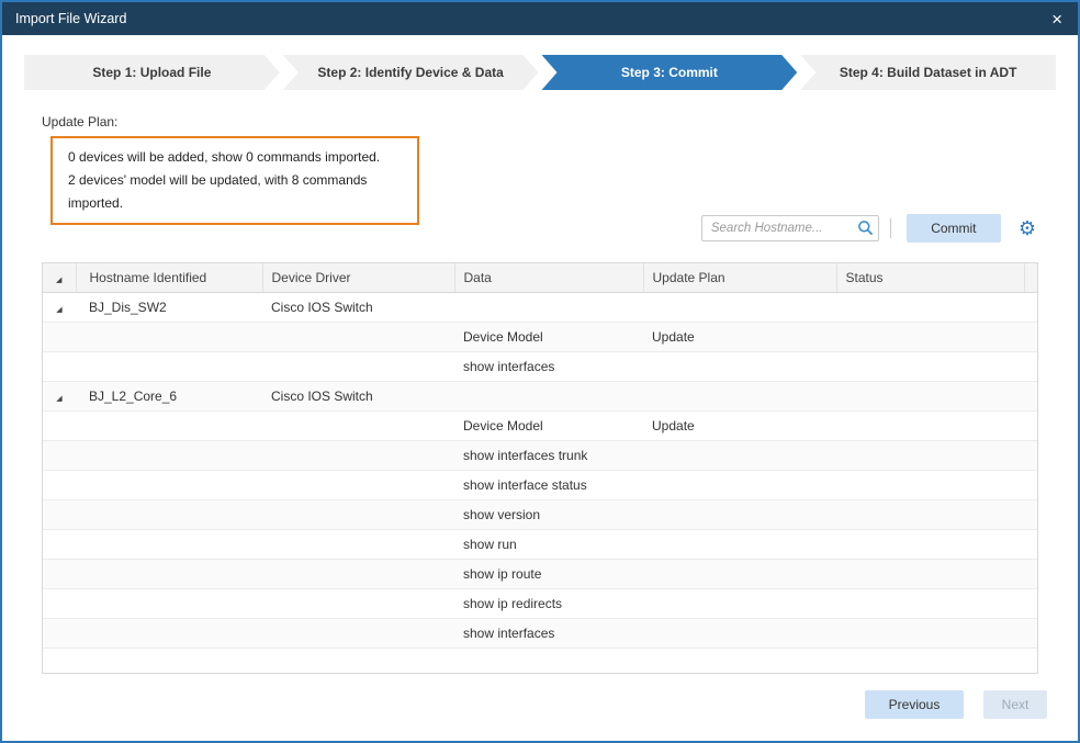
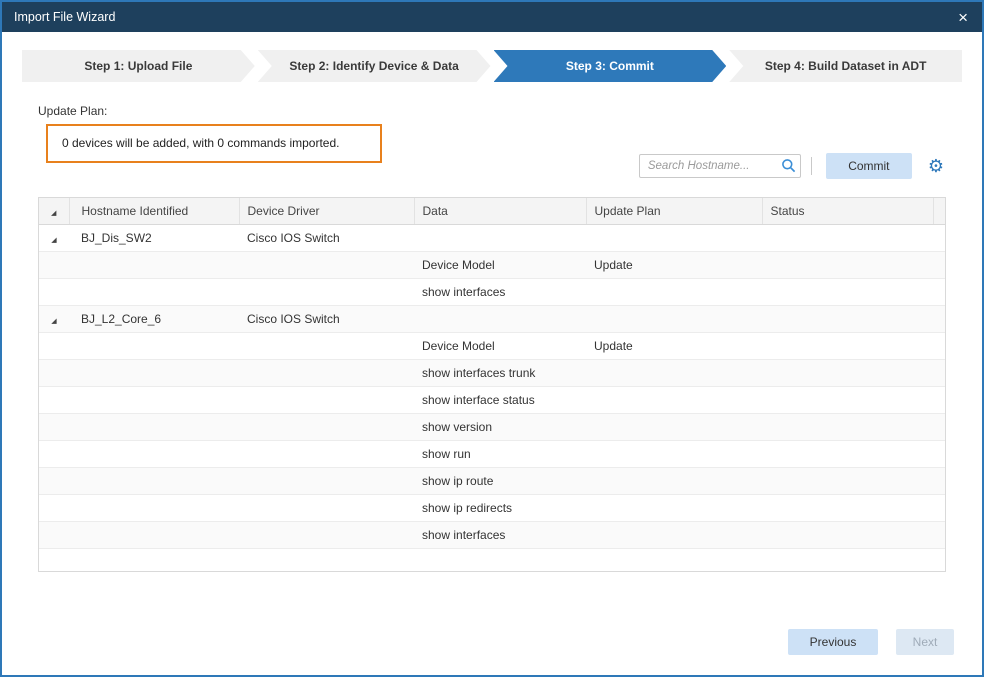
  Import File Wizard
  ×
  Step 1: Upload File
  Step 2: Identify Device & Data
  Step 3: Commit
  Step 4: Build Dataset in ADT
  Update Plan:
- 0 devices will be added, show 0 commands imported.
+ 0 devices will be added, with 0 commands imported.
- 2 devices' model will be updated, with 8 commands imported.
  Search Hostname...
  Commit
  ⚙
  	Hostname Identified	Device Driver	Data	Update Plan	Status
  	BJ_Dis_SW2	Cisco IOS Switch
  			Device Model	Update
  			show interfaces
  	BJ_L2_Core_6	Cisco IOS Switch
  			Device Model	Update
  			show interfaces trunk
  			show interface status
  			show version
  			show run
  			show ip route
  			show ip redirects
  			show interfaces
  Previous
  Next
